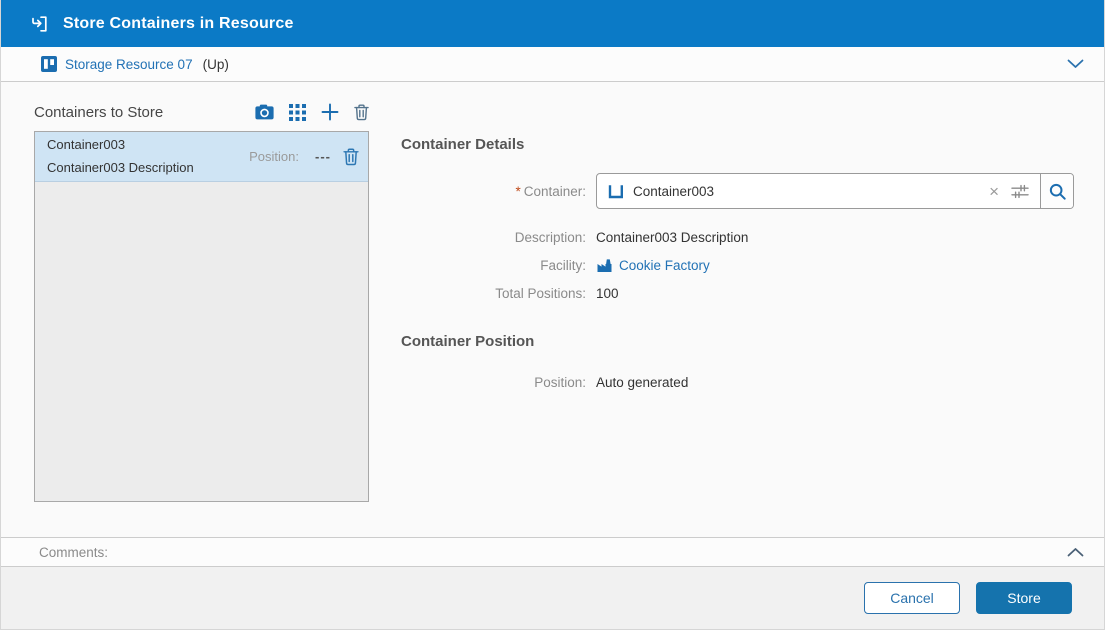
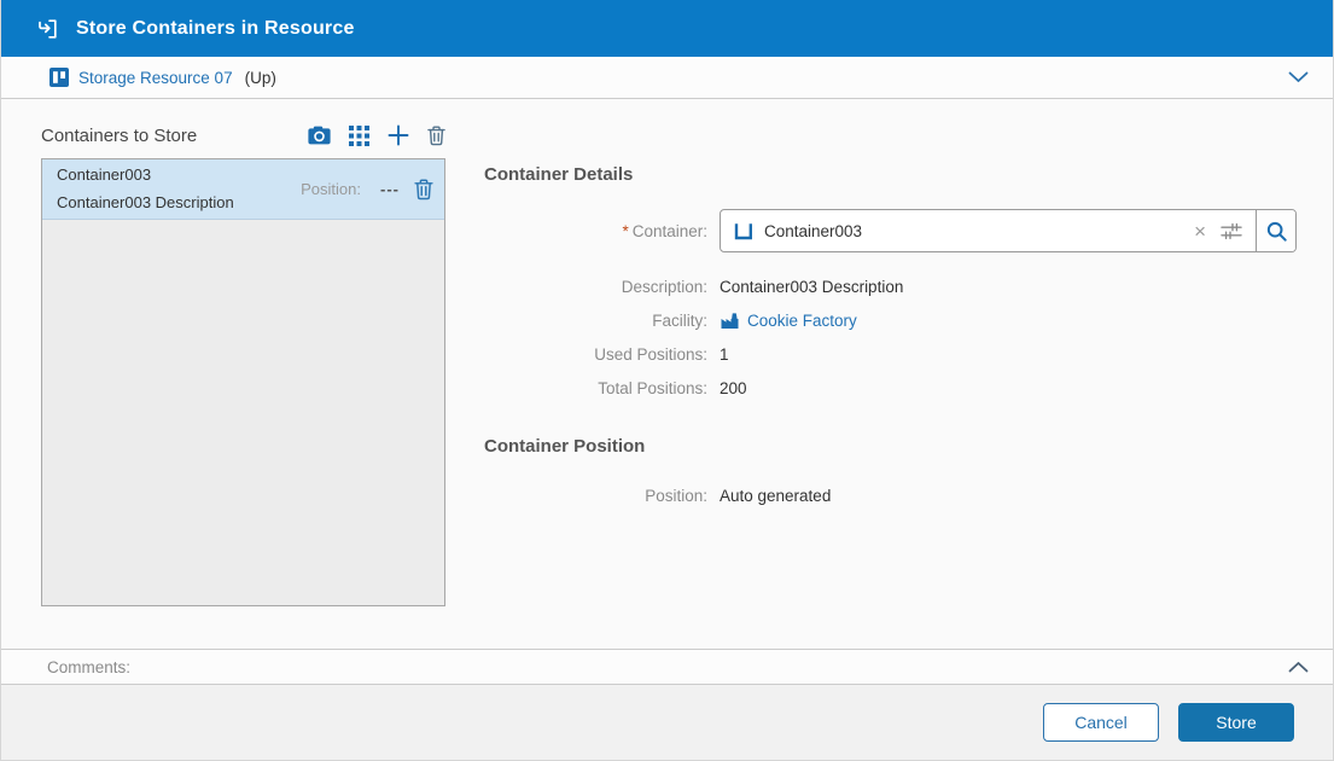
  Store Containers in Resource
  Storage Resource 07
  (Up)
  Containers to Store
  Container003
  Container003 Description
  Position:
  ---
  Container Details
  * Container:
  Container003
  ×
  Description:
  Container003 Description
  Facility:
  Cookie Factory
+ Used Positions:
+ 1
  Total Positions:
- 100
+ 200
  Container Position
  Position:
  Auto generated
  Comments:
  Cancel
  Store
